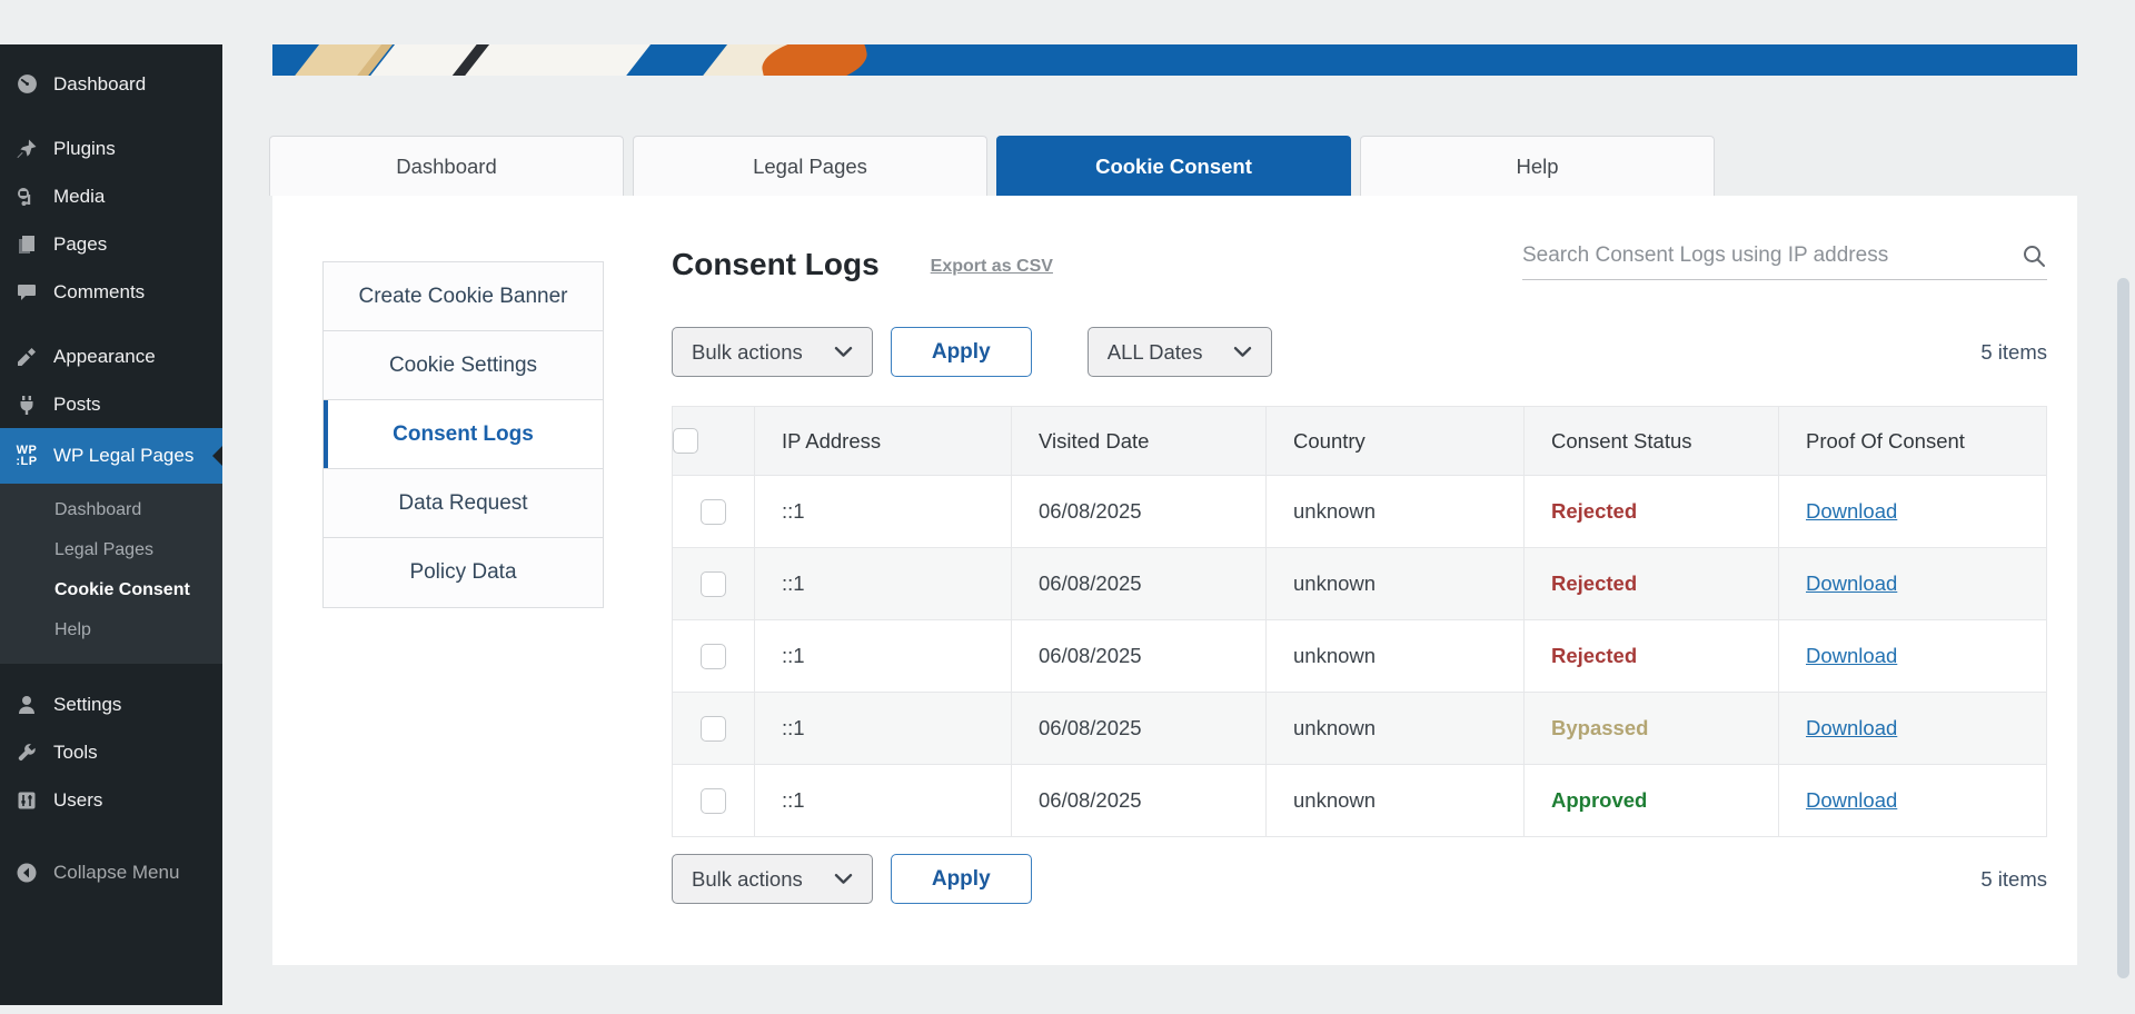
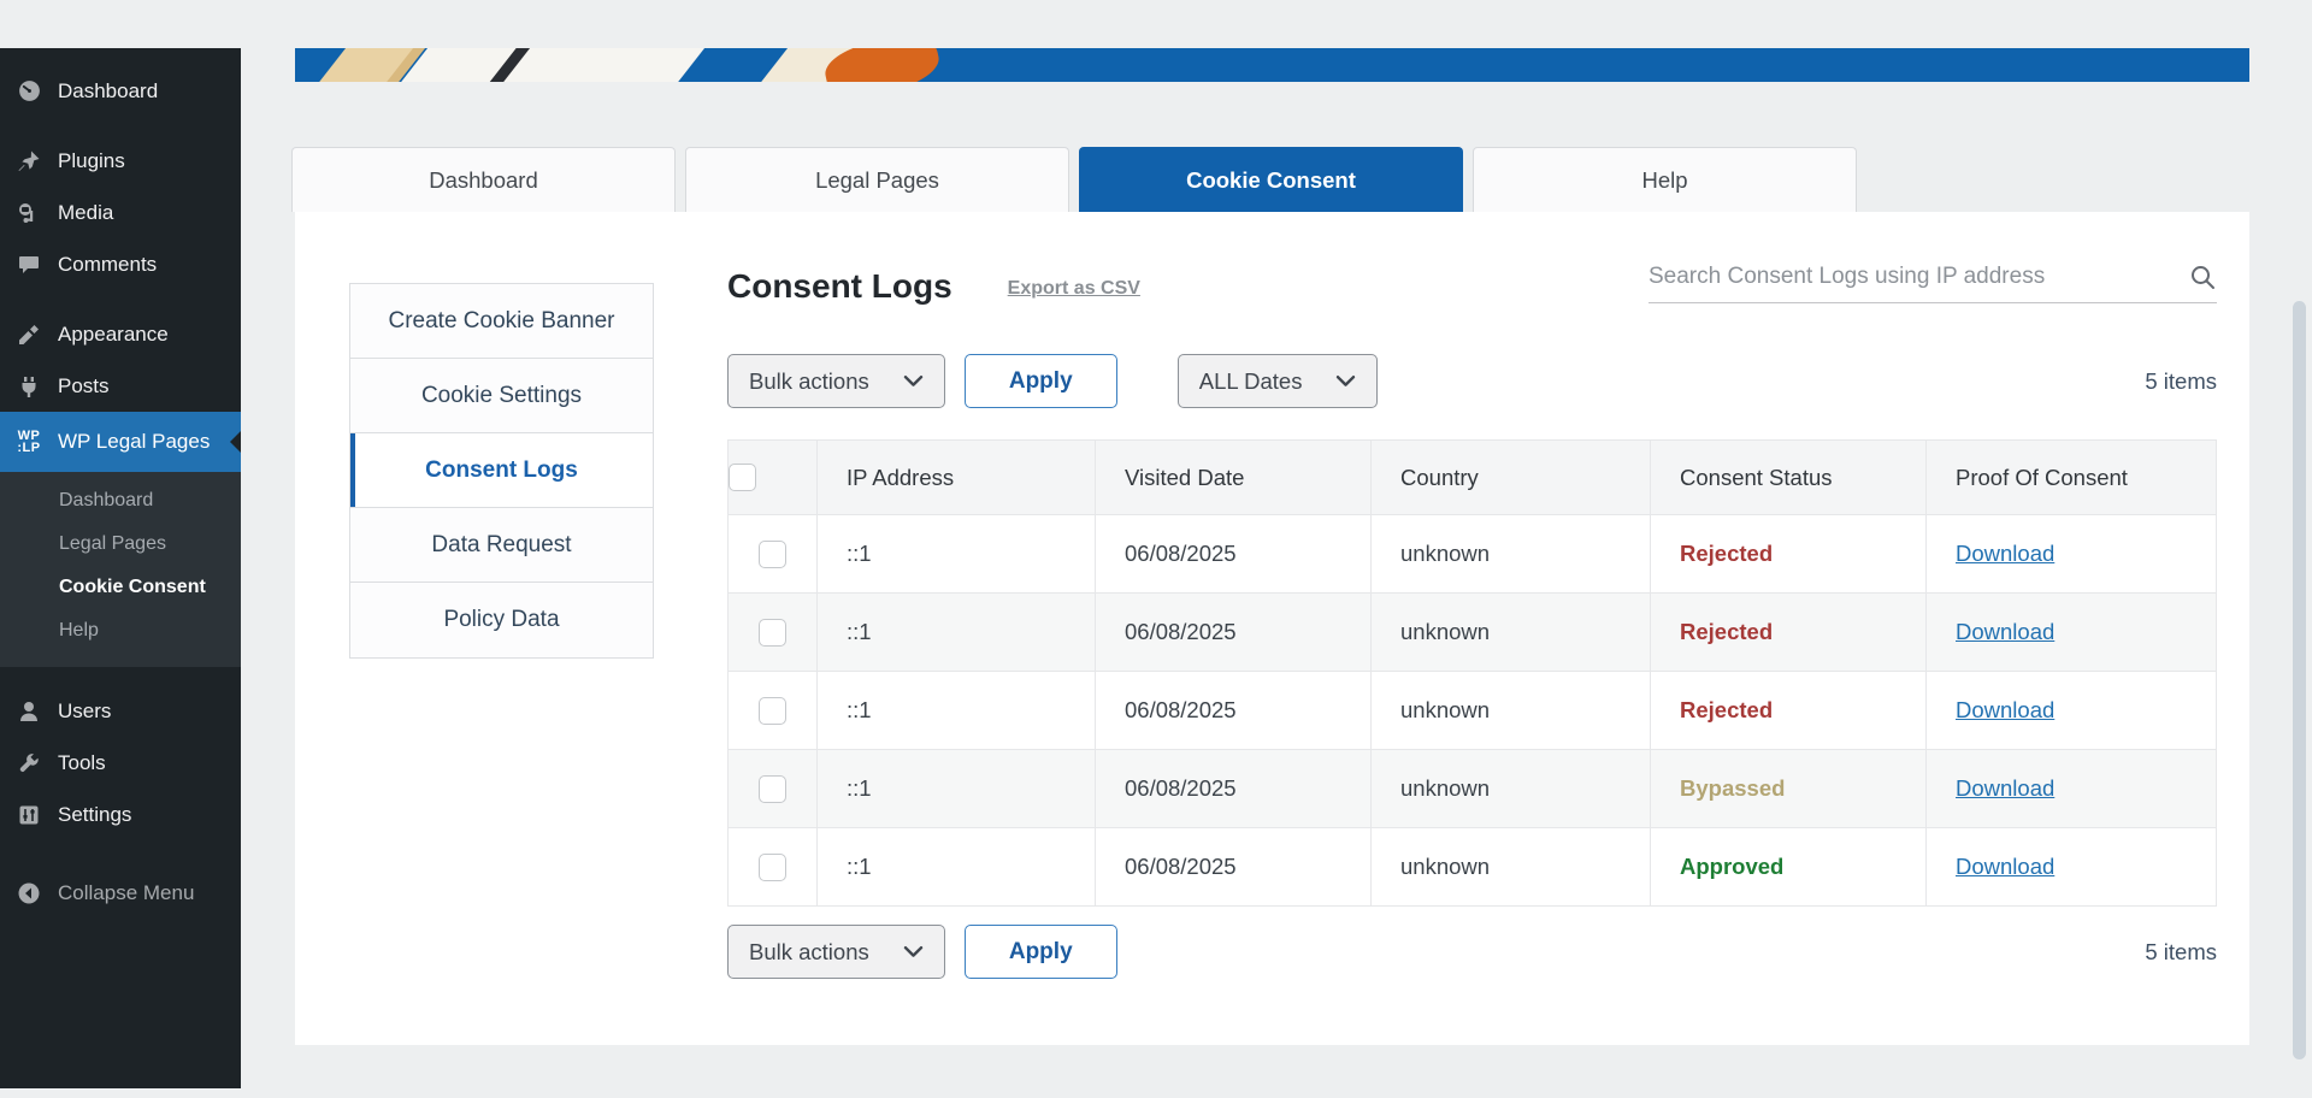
  Dashboard
  Plugins
  Media
- Pages
  Comments
  Appearance
  Posts
  WP
  :LP
  WP Legal Pages
  Dashboard
  Legal Pages
  Cookie Consent
  Help
- Settings
+ Users
  Tools
- Users
+ Settings
  Collapse Menu
  Dashboard
  Legal Pages
  Cookie Consent
  Help
  Create Cookie Banner
  Cookie Settings
  Consent Logs
  Data Request
  Policy Data
  Consent Logs
  Export as CSV
  Search Consent Logs using IP address
  Bulk actions
  Apply
  ALL Dates
  5 items
  	IP Address	Visited Date	Country	Consent Status	Proof Of Consent
  	::1	06/08/2025	unknown	Rejected	Download
  	::1	06/08/2025	unknown	Rejected	Download
  	::1	06/08/2025	unknown	Rejected	Download
  	::1	06/08/2025	unknown	Bypassed	Download
  	::1	06/08/2025	unknown	Approved	Download
  Bulk actions
  Apply
  5 items
